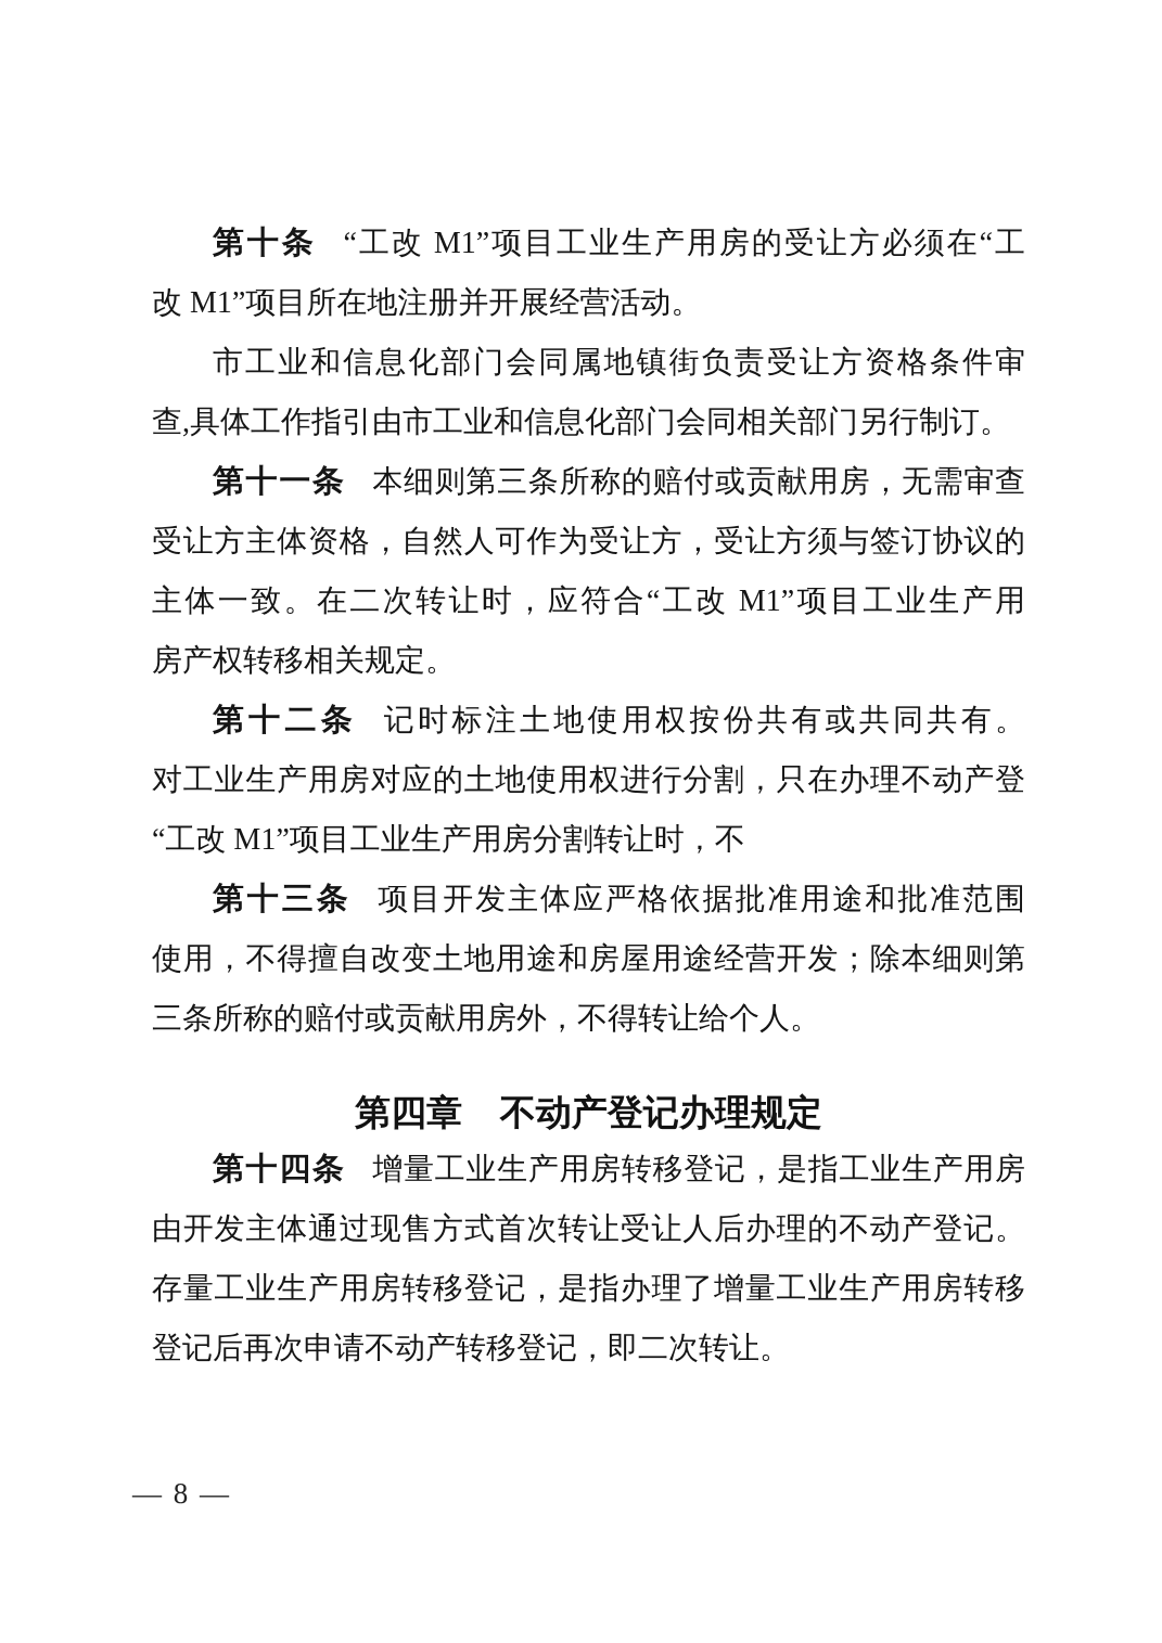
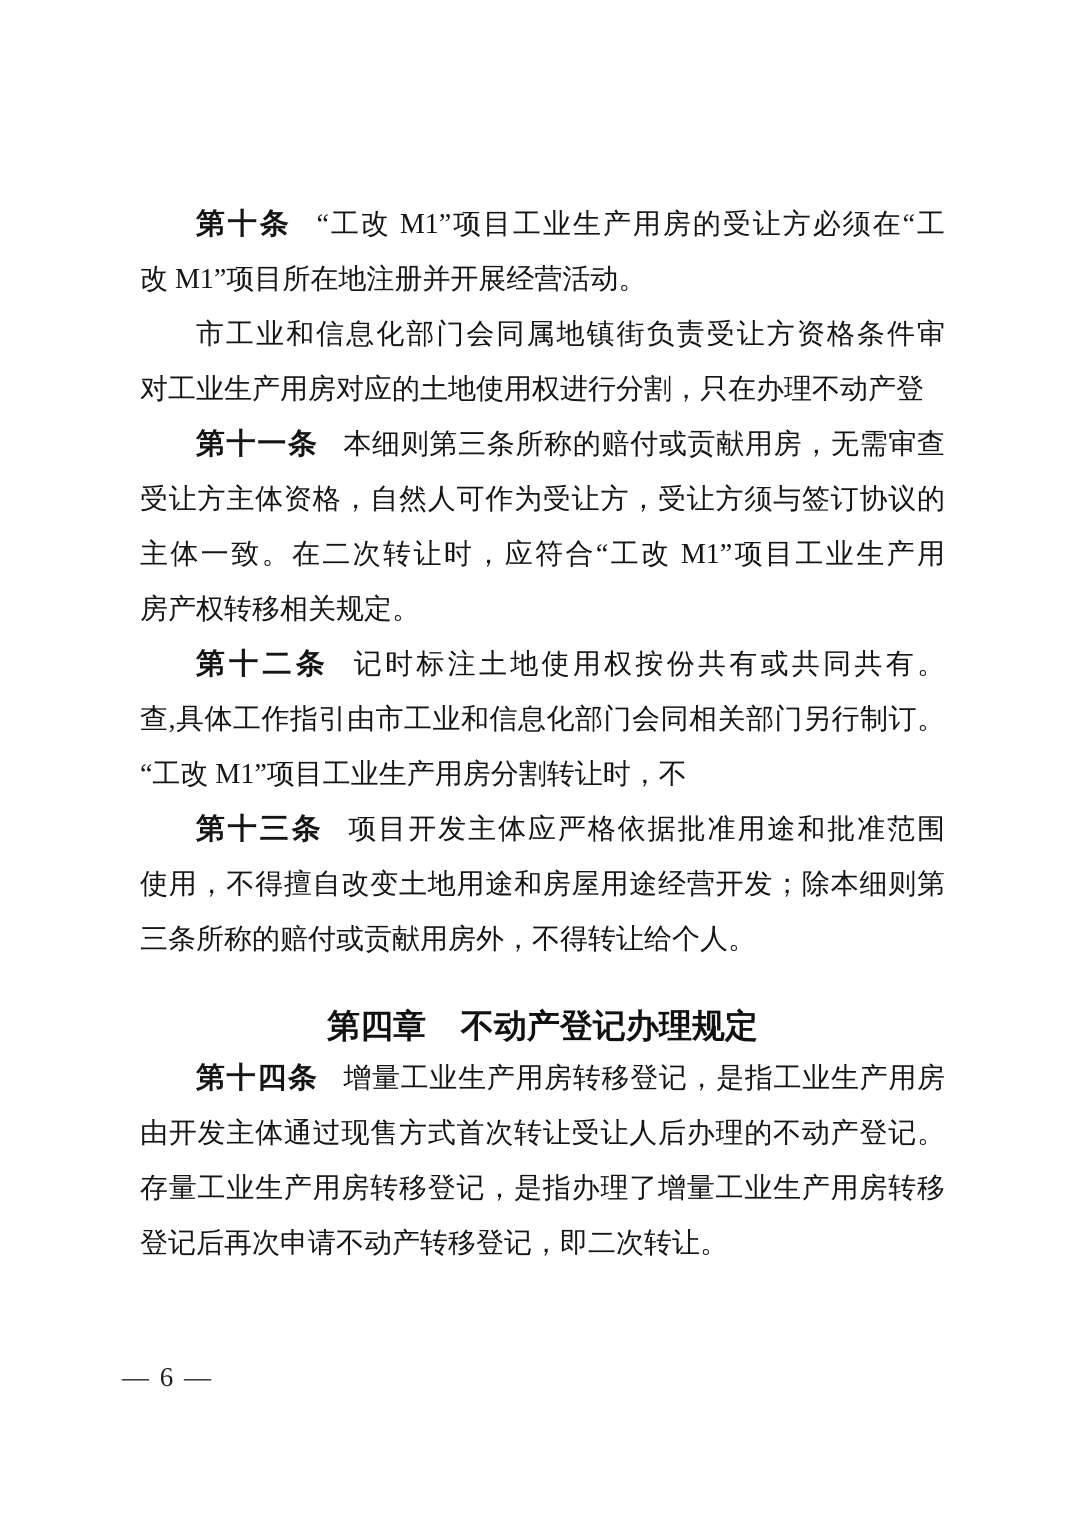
  第十条 “工改 M1”项目工业生产用房的受让方必须在“工
  改 M1”项目所在地注册并开展经营活动。
  市工业和信息化部门会同属地镇街负责受让方资格条件审
- 查,具体工作指引由市工业和信息化部门会同相关部门另行制订。
+ 对工业生产用房对应的土地使用权进行分割，只在办理不动产登
  第十一条 本细则第三条所称的赔付或贡献用房，无需审查
  受让方主体资格，自然人可作为受让方，受让方须与签订协议的
  主体一致。在二次转让时，应符合“工改 M1”项目工业生产用
  房产权转移相关规定。
  第十二条 记时标注土地使用权按份共有或共同共有。
- 对工业生产用房对应的土地使用权进行分割，只在办理不动产登
+ 查,具体工作指引由市工业和信息化部门会同相关部门另行制订。
  “工改 M1”项目工业生产用房分割转让时，不
  第十三条 项目开发主体应严格依据批准用途和批准范围
  使用，不得擅自改变土地用途和房屋用途经营开发；除本细则第
  三条所称的赔付或贡献用房外，不得转让给个人。
  第四章
  不动产登记办理规定
  第十四条 增量工业生产用房转移登记，是指工业生产用房
  由开发主体通过现售方式首次转让受让人后办理的不动产登记。
  存量工业生产用房转移登记，是指办理了增量工业生产用房转移
  登记后再次申请不动产转移登记，即二次转让。
- — 8 —
+ — 6 —
